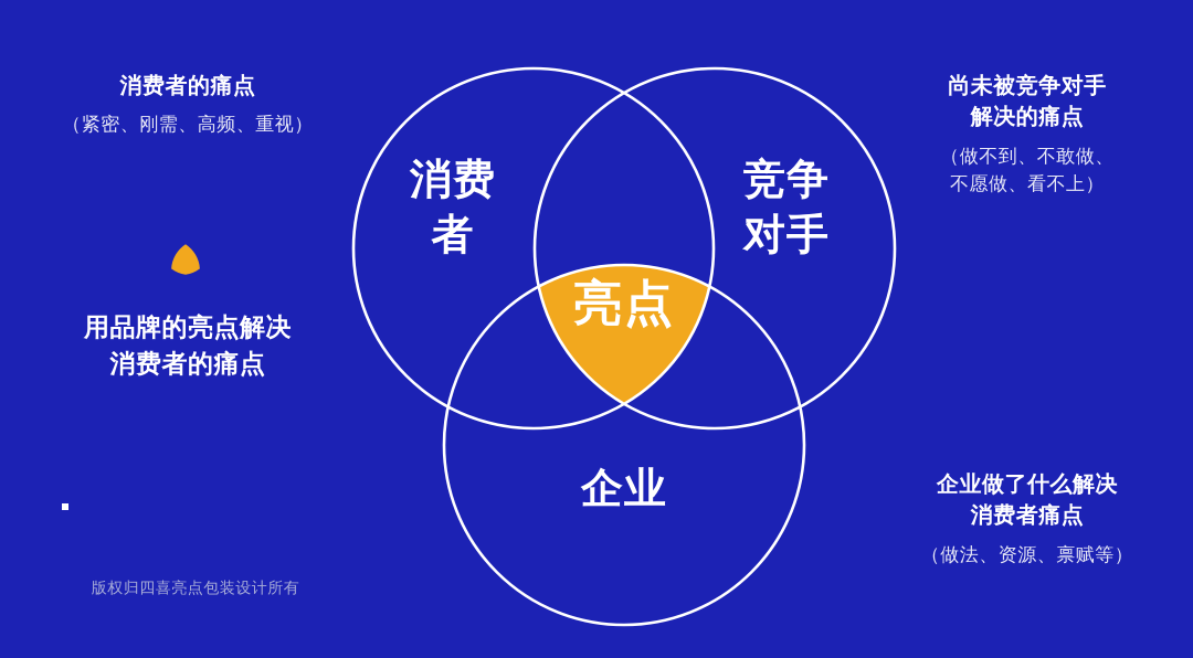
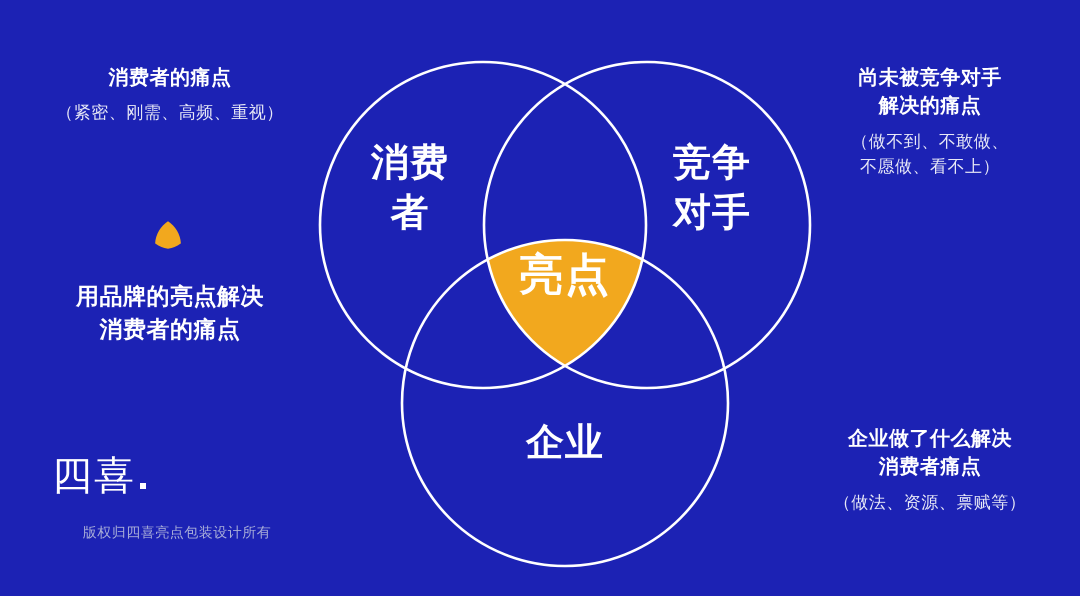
  消费
  者
  竞争
  对手
  企业
  亮点
  消费者的痛点
  （紧密、刚需、高频、重视）
  尚未被竞争对手
  解决的痛点
  （做不到、不敢做、
  不愿做、看不上）
  企业做了什么解决
  消费者痛点
  （做法、资源、禀赋等）
  用品牌的亮点解决
  消费者的痛点
+ 四喜
  版权归四喜亮点包装设计所有
